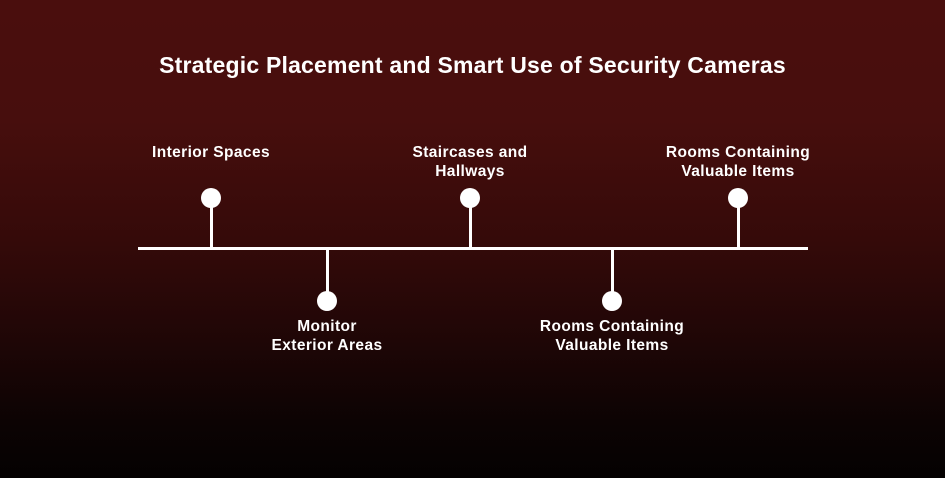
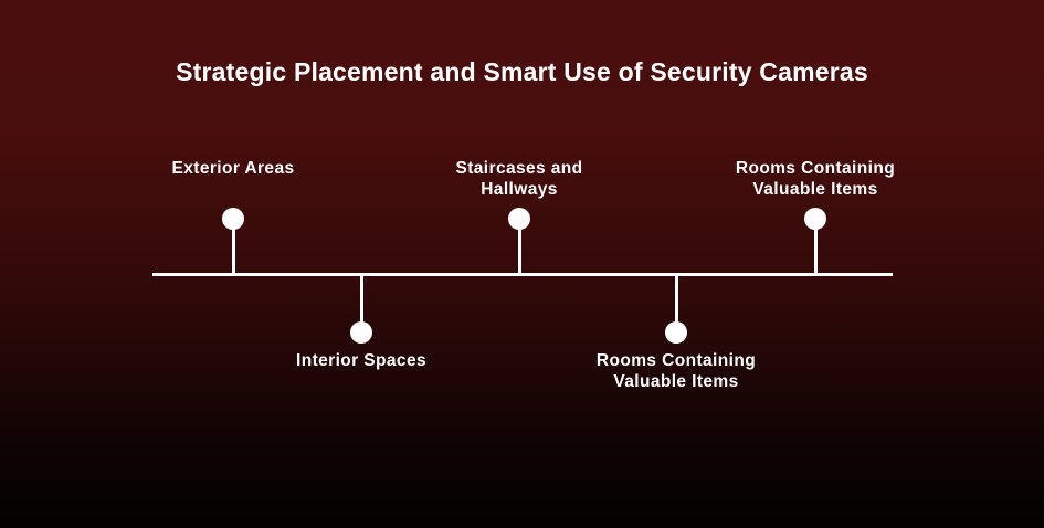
  Strategic Placement and Smart Use of Security Cameras
- Interior Spaces
+ Exterior Areas
- Monitor
- Exterior Areas
+ Interior Spaces
  Staircases and
  Hallways
  Rooms Containing
  Valuable Items
  Rooms Containing
  Valuable Items
